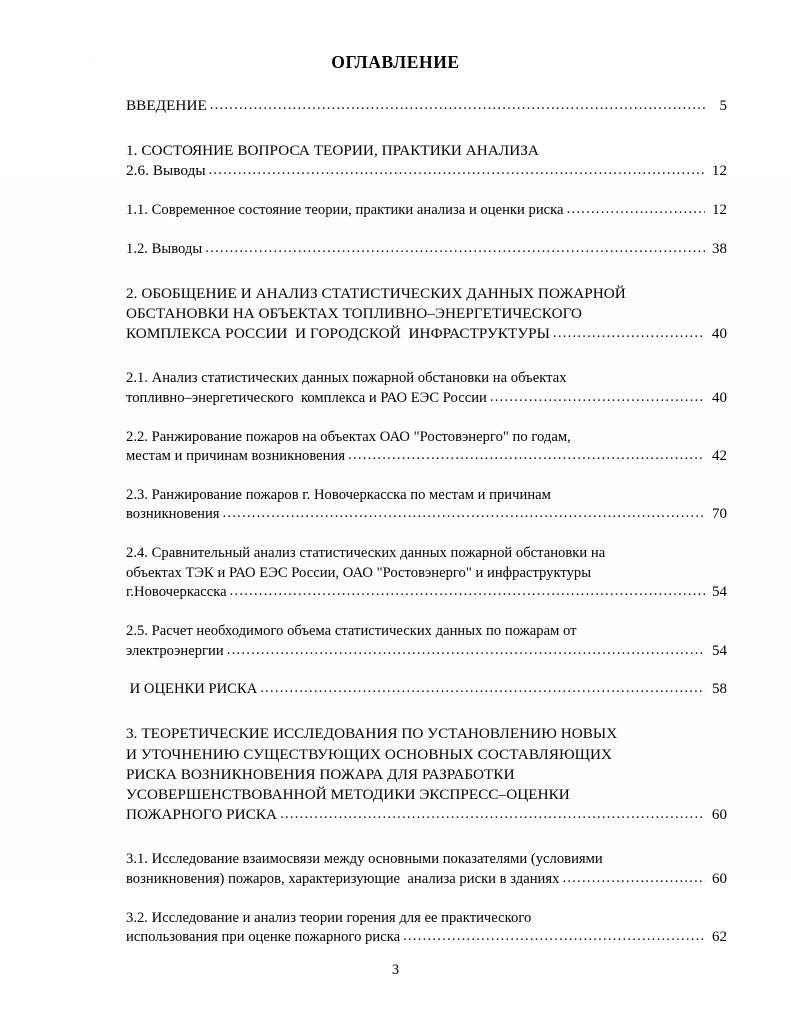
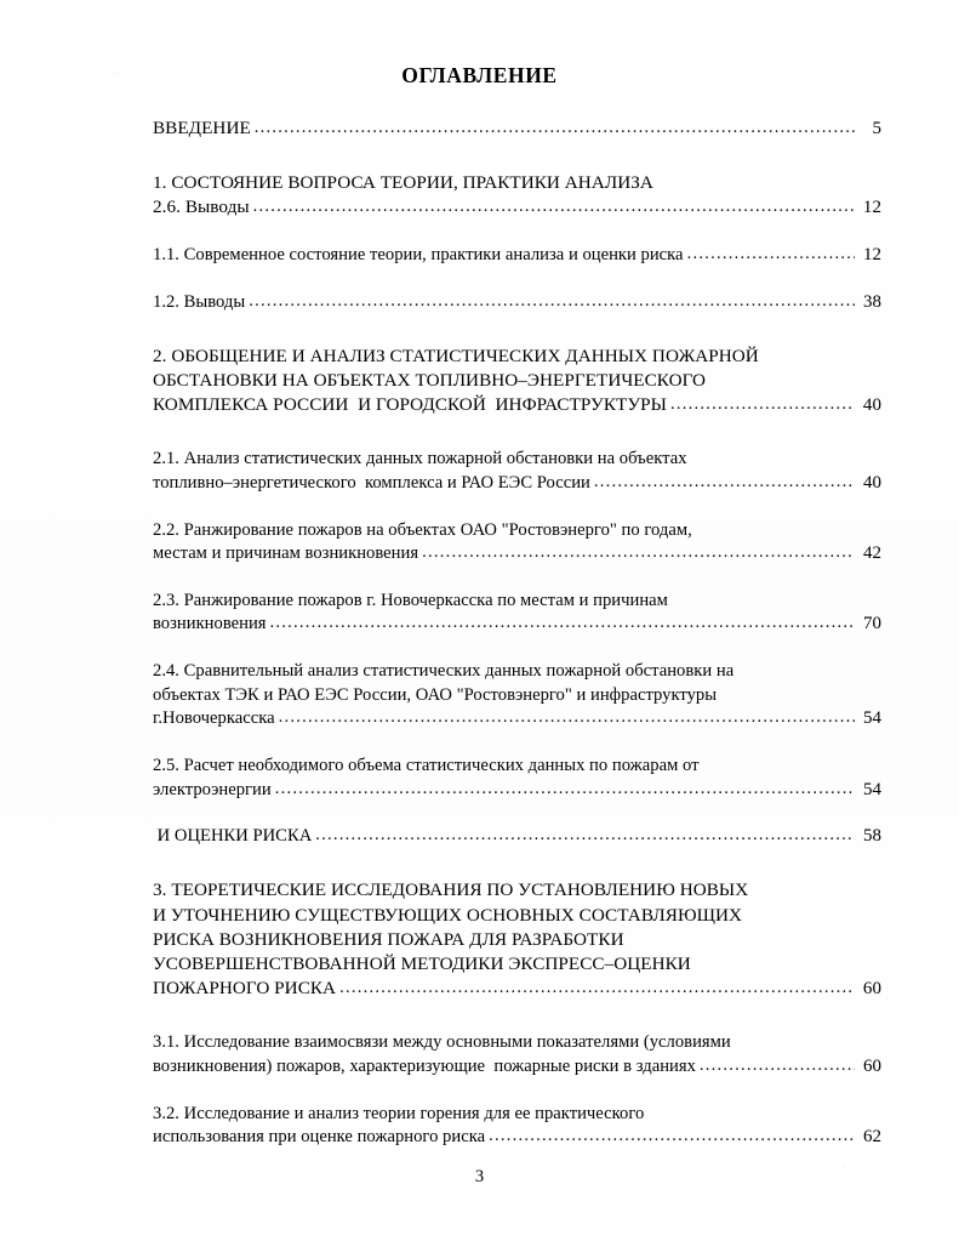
  ОГЛАВЛЕНИЕ
  ВВЕДЕНИЕ
  5
  1. СОСТОЯНИЕ ВОПРОСА ТЕОРИИ, ПРАКТИКИ АНАЛИЗА
  2.6. Выводы
  12
  1.1. Современное состояние теории, практики анализа и оценки риска
  12
  1.2. Выводы
  38
  2. ОБОБЩЕНИЕ И АНАЛИЗ СТАТИСТИЧЕСКИХ ДАННЫХ ПОЖАРНОЙ
  ОБСТАНОВКИ НА ОБЪЕКТАХ ТОПЛИВНО–ЭНЕРГЕТИЧЕСКОГО
  КОМПЛЕКСА РОССИИ И ГОРОДСКОЙ ИНФРАСТРУКТУРЫ
  40
  2.1. Анализ статистических данных пожарной обстановки на объектах
  топливно–энергетического комплекса и РАО ЕЭС России
  40
  2.2. Ранжирование пожаров на объектах ОАО "Ростовэнерго" по годам,
  местам и причинам возникновения
  42
  2.3. Ранжирование пожаров г. Новочеркасска по местам и причинам
  возникновения
  70
  2.4. Сравнительный анализ статистических данных пожарной обстановки на
  объектах ТЭК и РАО ЕЭС России, ОАО "Ростовэнерго" и инфраструктуры
  г.Новочеркасска
  54
  2.5. Расчет необходимого объема статистических данных по пожарам от
  электроэнергии
  54
  И ОЦЕНКИ РИСКА
  58
  3. ТЕОРЕТИЧЕСКИЕ ИССЛЕДОВАНИЯ ПО УСТАНОВЛЕНИЮ НОВЫХ
  И УТОЧНЕНИЮ СУЩЕСТВУЮЩИХ ОСНОВНЫХ СОСТАВЛЯЮЩИХ
  РИСКА ВОЗНИКНОВЕНИЯ ПОЖАРА ДЛЯ РАЗРАБОТКИ
  УСОВЕРШЕНСТВОВАННОЙ МЕТОДИКИ ЭКСПРЕСС–ОЦЕНКИ
  ПОЖАРНОГО РИСКА
  60
  3.1. Исследование взаимосвязи между основными показателями (условиями
- возникновения) пожаров, характеризующие анализа риски в зданиях
+ возникновения) пожаров, характеризующие пожарные риски в зданиях
  60
  3.2. Исследование и анализ теории горения для ее практического
  использования при оценке пожарного риска
  62
  3
